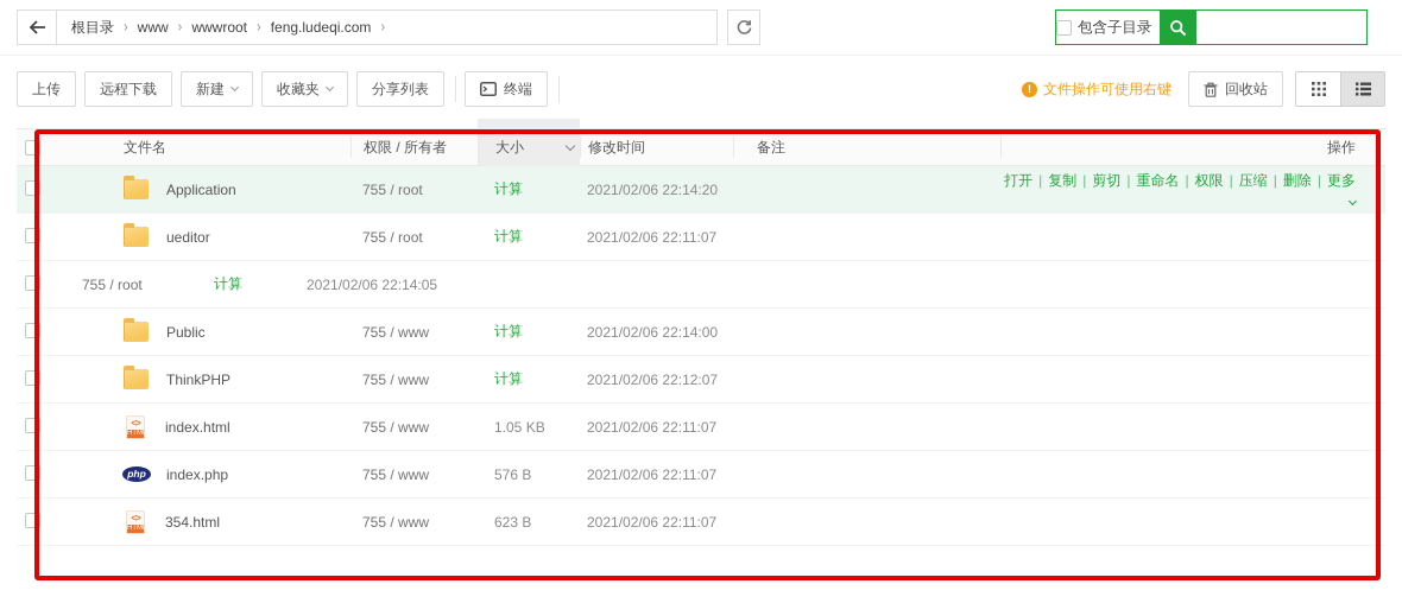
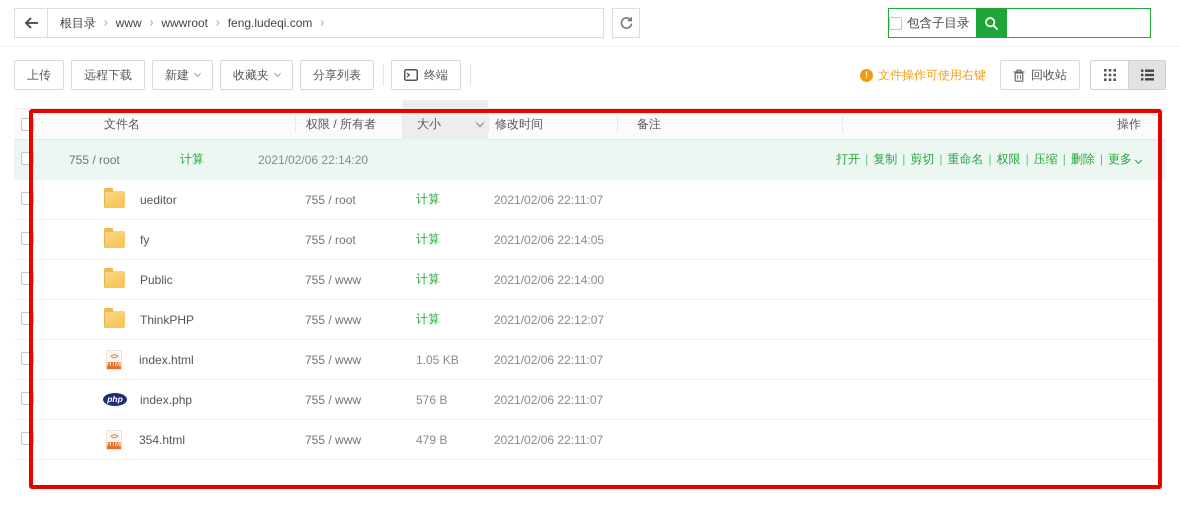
  根目录
  ›
  www
  ›
  wwwroot
  ›
  feng.ludeqi.com
  ›
  包含子目录
  上传
  远程下载
  新建
  收藏夹
  分享列表
  终端
  !
  文件操作可使用右键
  回收站
  文件名
  权限 / 所有者
  大小
  修改时间
  备注
  操作
- Application
  755 / root
  计算
  2021/02/06 22:14:20
  打开 | 复制 | 剪切 | 重命名 | 权限 | 压缩 | 删除 | 更多
  ueditor
  755 / root
  计算
  2021/02/06 22:11:07
+ fy
  755 / root
  计算
  2021/02/06 22:14:05
  Public
  755 / www
  计算
  2021/02/06 22:14:00
  ThinkPHP
  755 / www
  计算
  2021/02/06 22:12:07
  <>
  index.html
  755 / www
  1.05 KB
  2021/02/06 22:11:07
  php
  index.php
  755 / www
  576 B
  2021/02/06 22:11:07
  <>
  354.html
  755 / www
- 623 B
+ 479 B
  2021/02/06 22:11:07
